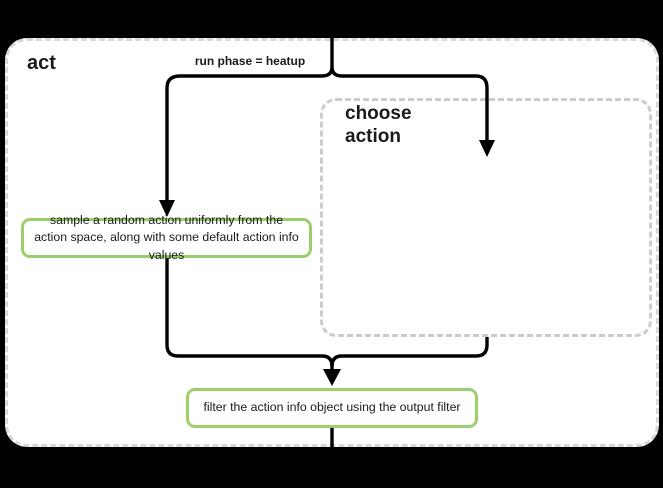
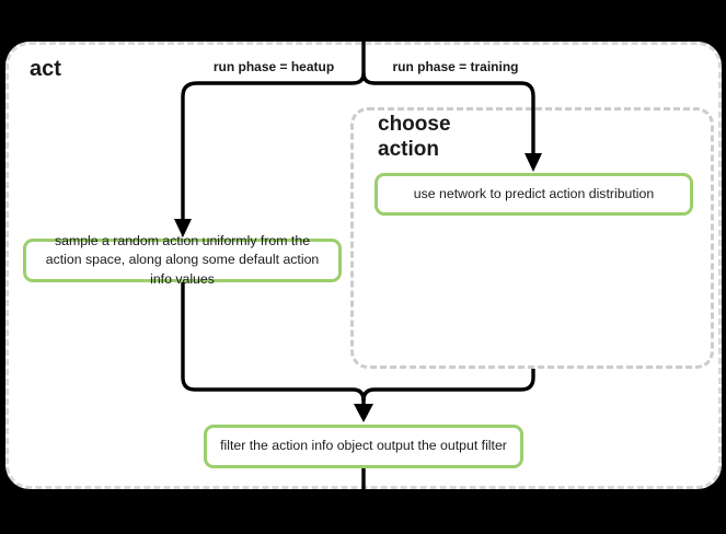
  act
  run phase = heatup
+ run phase = training
  choose action
- sample a random action uniformly from the action space, along with some default action info values
+ sample a random action uniformly from the action space, along along some default action info values
+ use network to predict action distribution
- filter the action info object using the output filter
+ filter the action info object output the output filter
